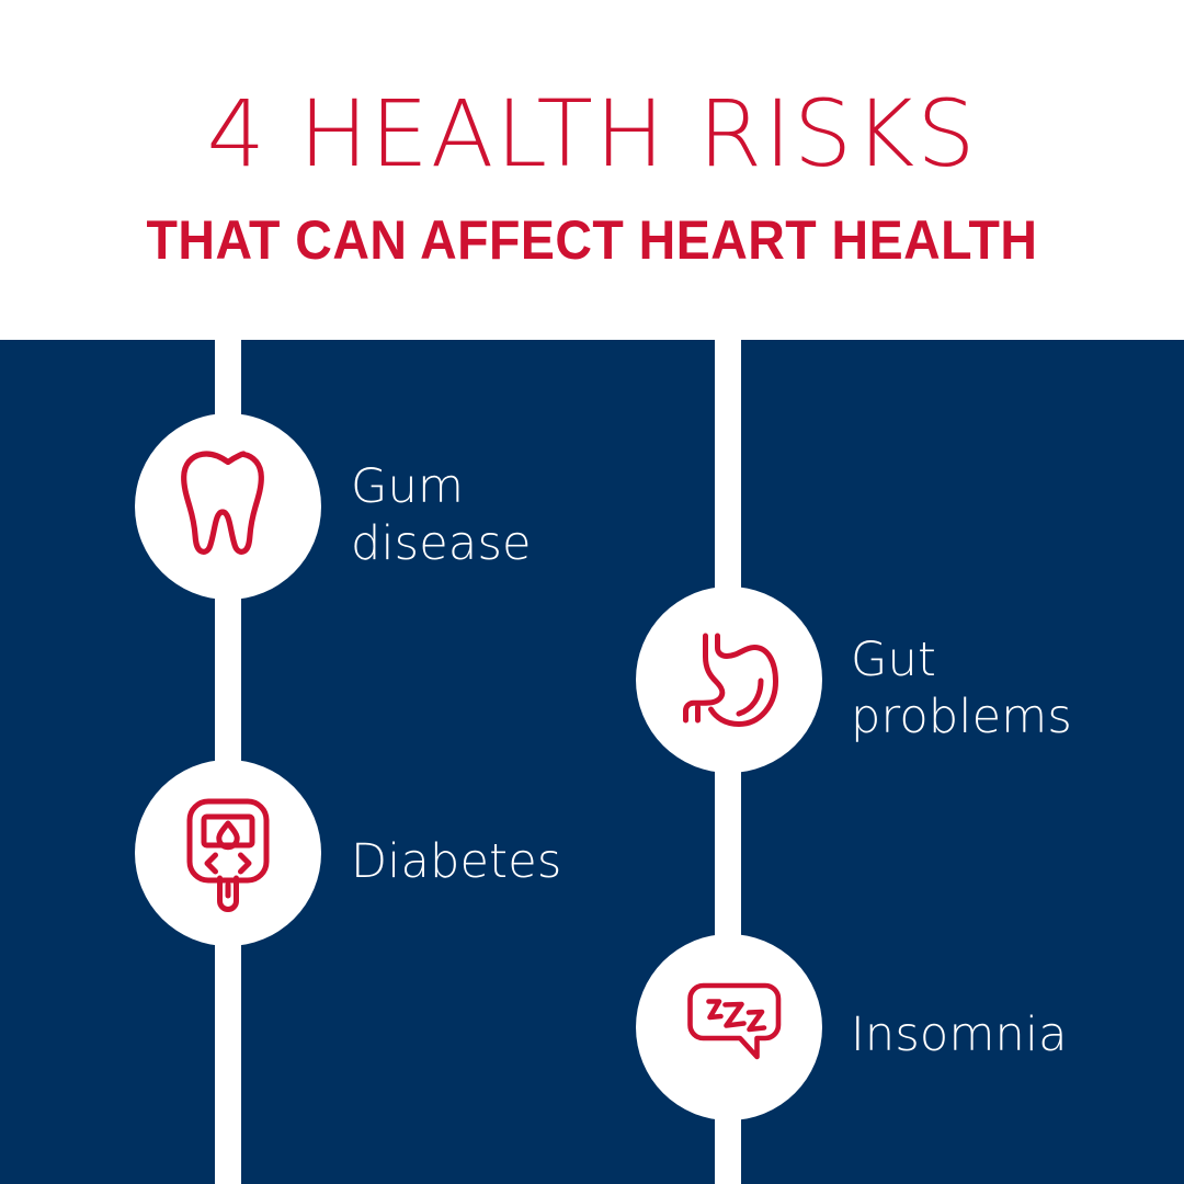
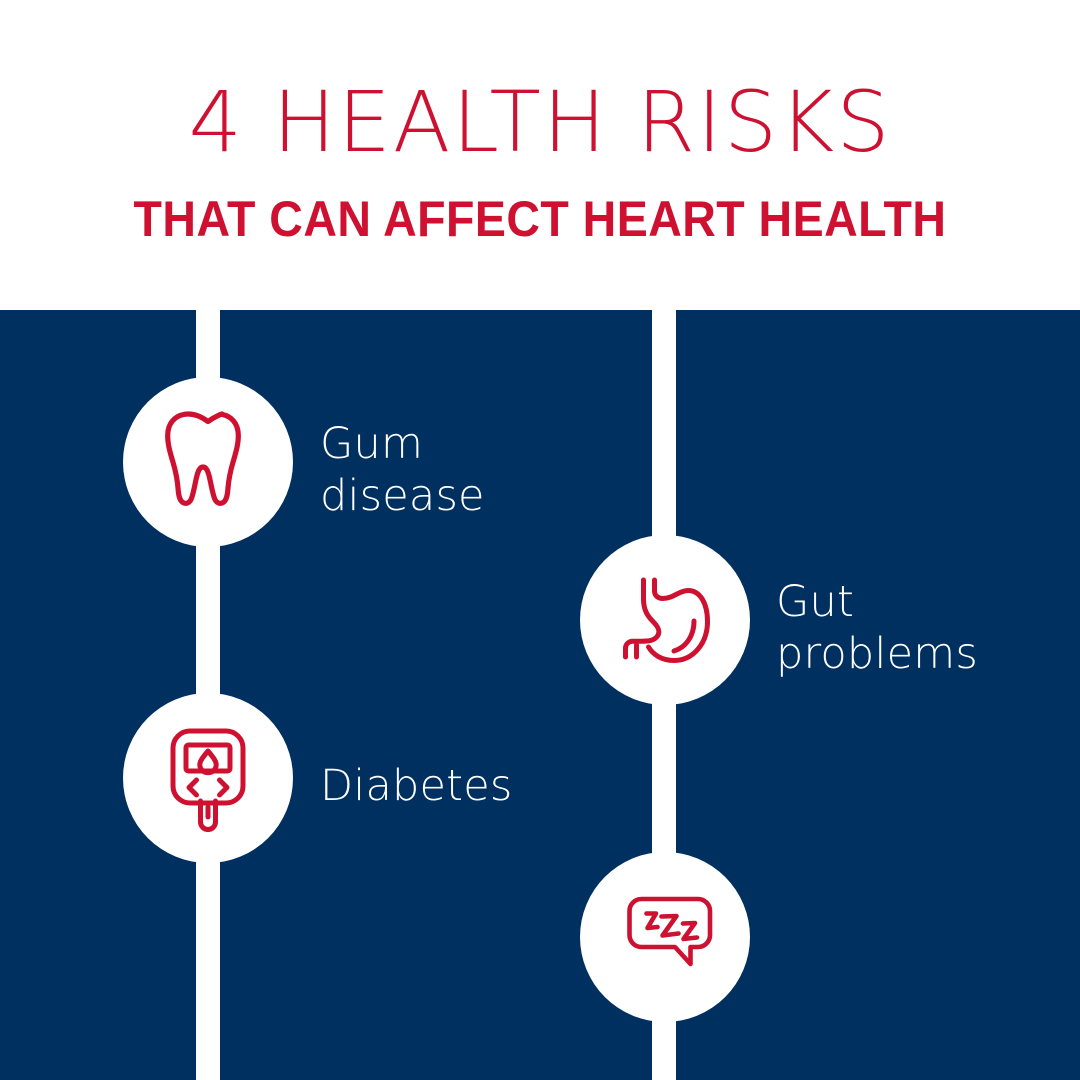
  4 HEALTH RISKS
  THAT CAN AFFECT HEART HEALTH
  Gum
  disease
  Diabetes
  Gut
  problems
- Insomnia
